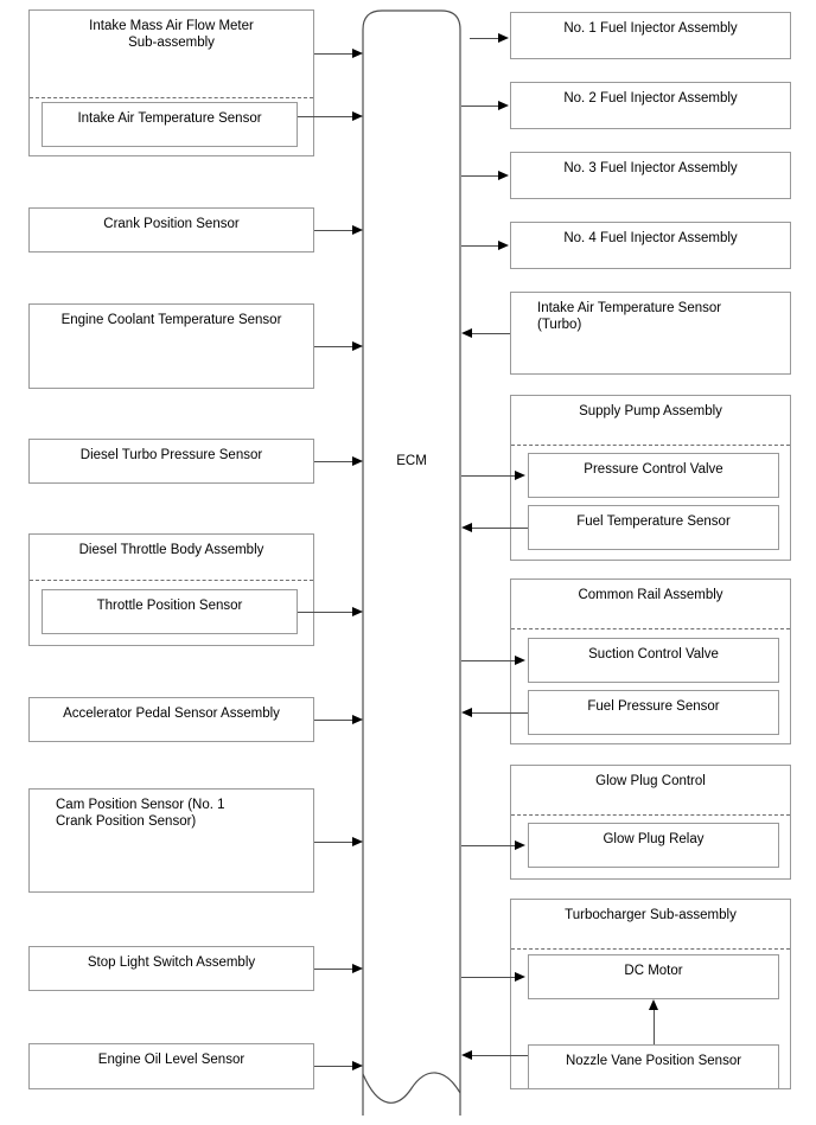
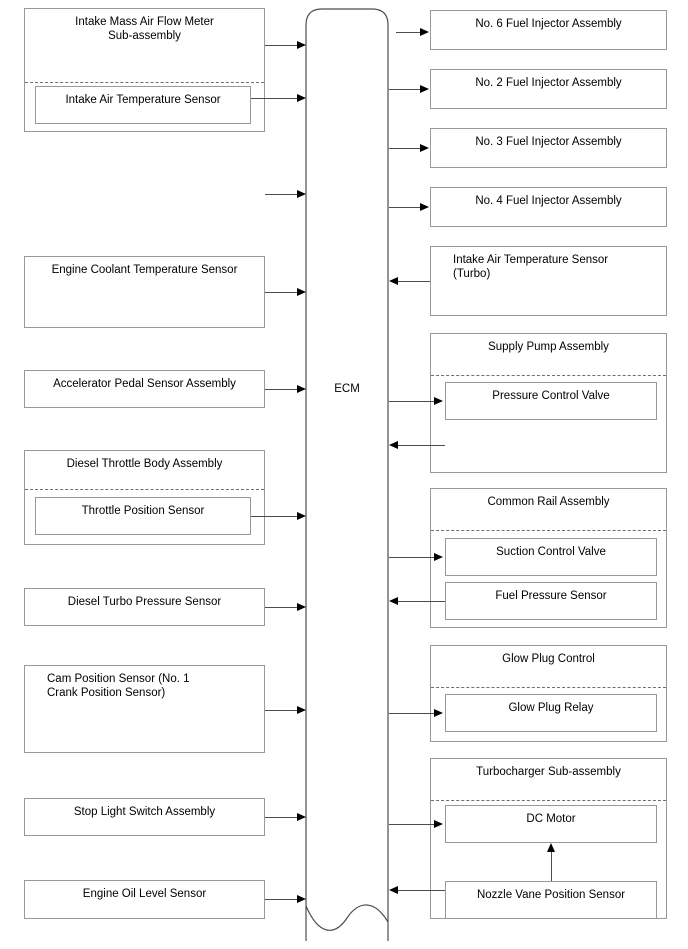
  ECM
  Intake Mass Air Flow Meter
  Sub-assembly
  Intake Air Temperature Sensor
- Crank Position Sensor
  Engine Coolant Temperature Sensor
- Diesel Turbo Pressure Sensor
+ Accelerator Pedal Sensor Assembly
  Diesel Throttle Body Assembly
  Throttle Position Sensor
- Accelerator Pedal Sensor Assembly
+ Diesel Turbo Pressure Sensor
  Cam Position Sensor (No. 1
  Crank Position Sensor)
  Stop Light Switch Assembly
  Engine Oil Level Sensor
- No. 1 Fuel Injector Assembly
+ No. 6 Fuel Injector Assembly
  No. 2 Fuel Injector Assembly
  No. 3 Fuel Injector Assembly
  No. 4 Fuel Injector Assembly
  Intake Air Temperature Sensor
  (Turbo)
  Supply Pump Assembly
  Pressure Control Valve
- Fuel Temperature Sensor
  Common Rail Assembly
  Suction Control Valve
  Fuel Pressure Sensor
  Glow Plug Control
  Glow Plug Relay
  Turbocharger Sub-assembly
  DC Motor
  Nozzle Vane Position Sensor
